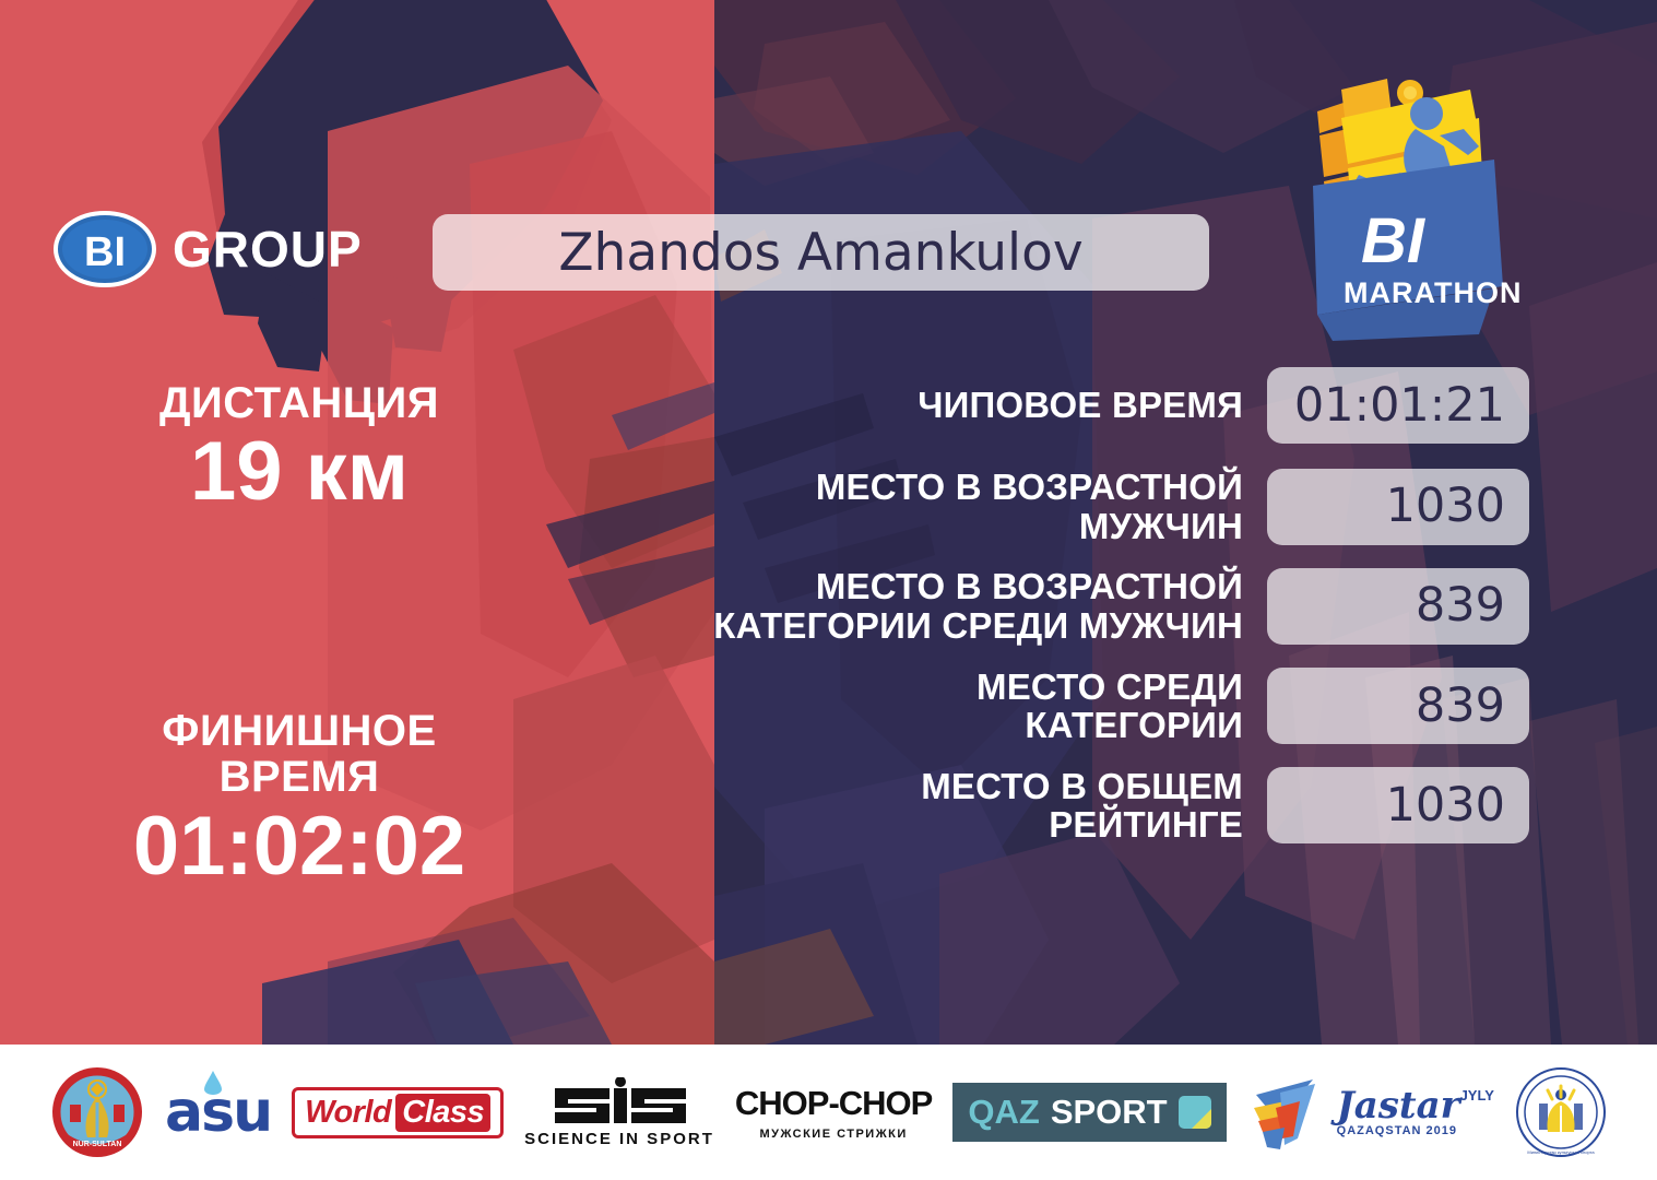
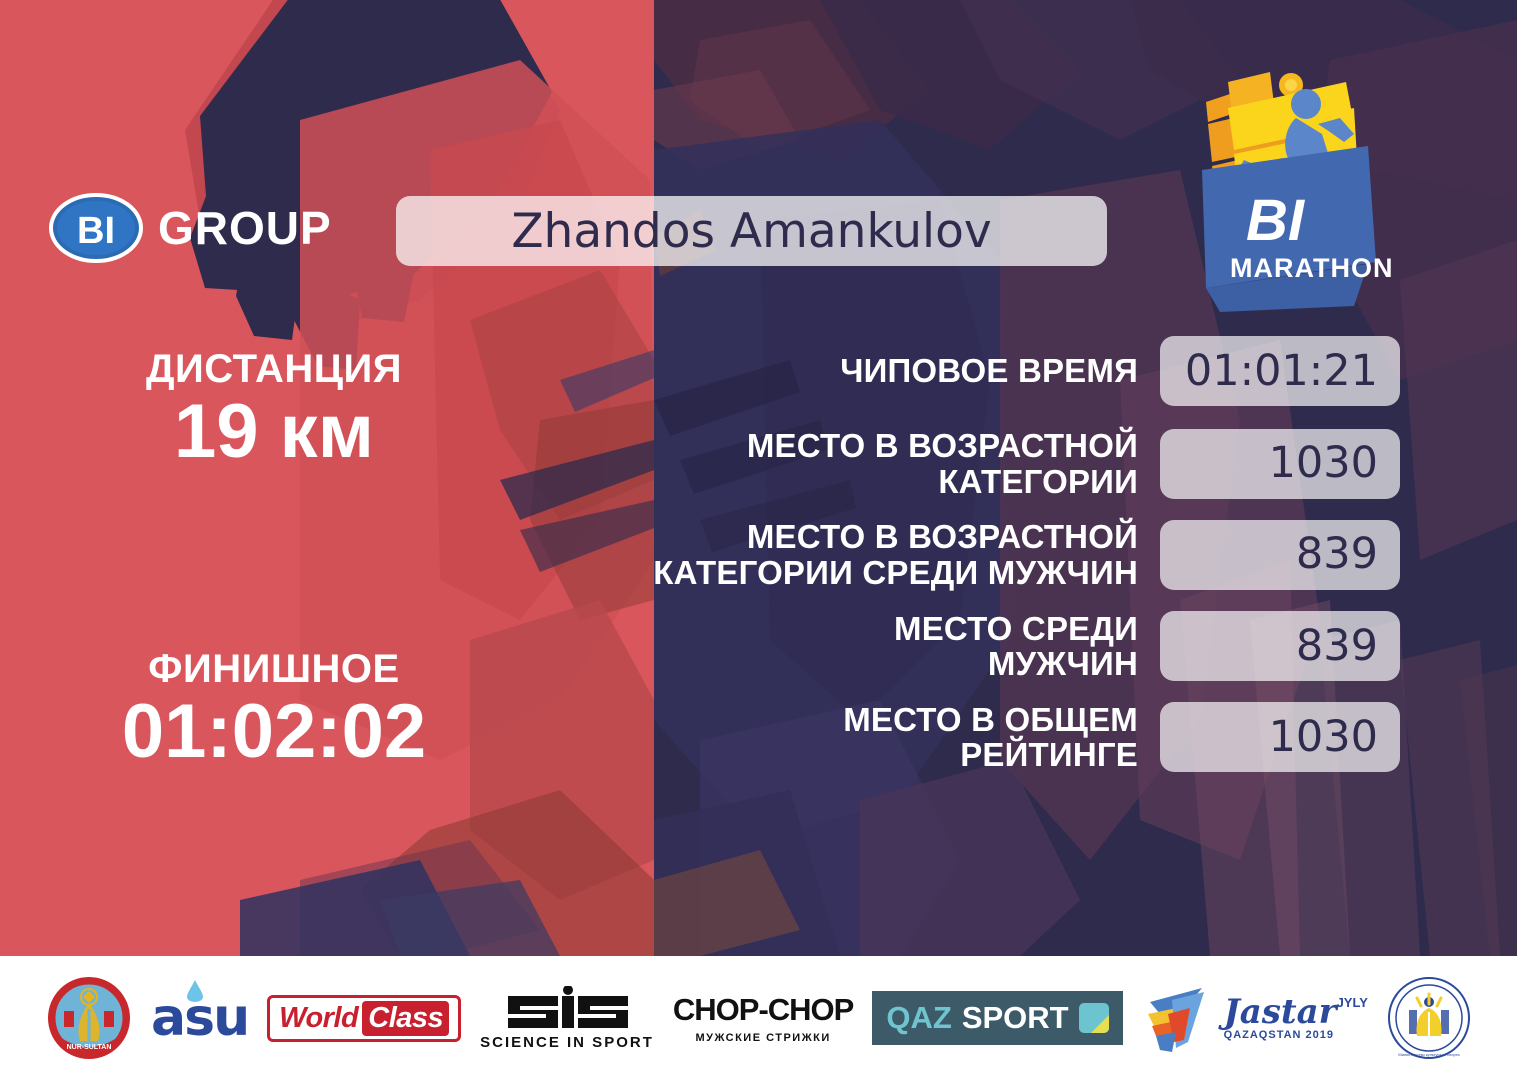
  BI
  GROUP
  Zhandos Amankulov
  BI
  MARATHON
  ДИСТАНЦИЯ
  19 км
  ФИНИШНОЕ
- ВРЕМЯ
  01:02:02
  ЧИПОВОЕ ВРЕМЯ
  01:01:21
  МЕСТО В ВОЗРАСТНОЙ
- МУЖЧИН
+ КАТЕГОРИИ
  1030
  МЕСТО В ВОЗРАСТНОЙ
  КАТЕГОРИИ СРЕДИ МУЖЧИН
  839
  МЕСТО СРЕДИ
- КАТЕГОРИИ
+ МУЖЧИН
  839
  МЕСТО В ОБЩЕМ
  РЕЙТИНГЕ
  1030
  asu
  World
  Class
  SCIENCE IN SPORT
  CHOP-CHOP
  МУЖСКИЕ СТРИЖКИ
  QAZ
  SPORT
  Jastar
  JYLY
  QAZAQSTAN 2019
